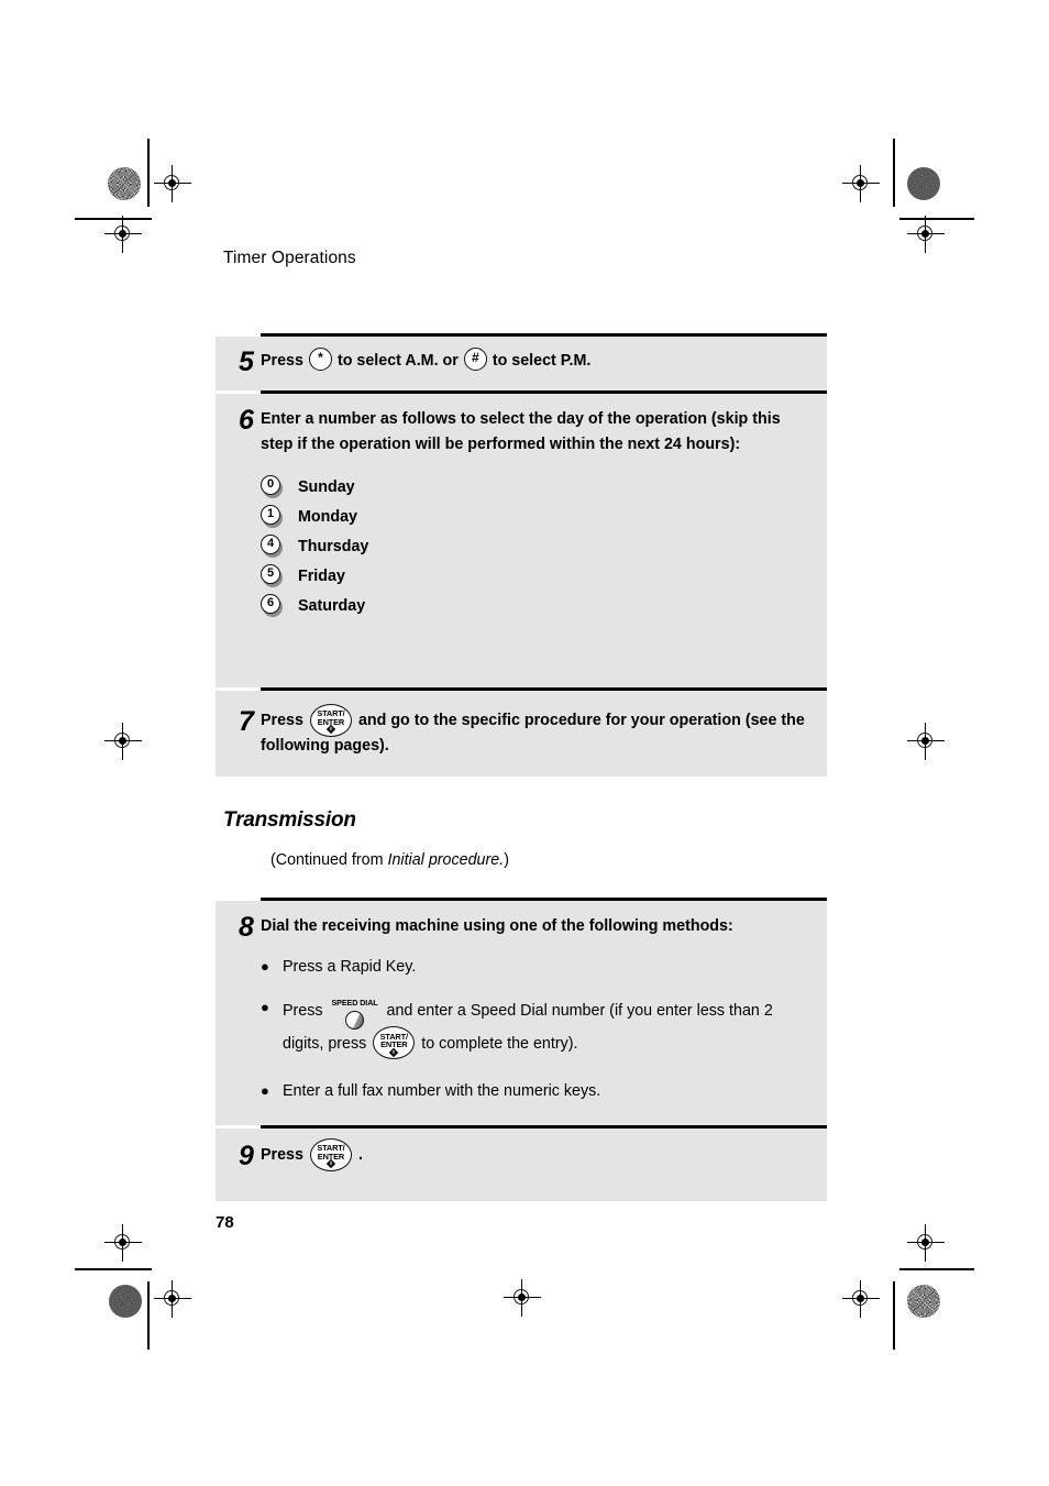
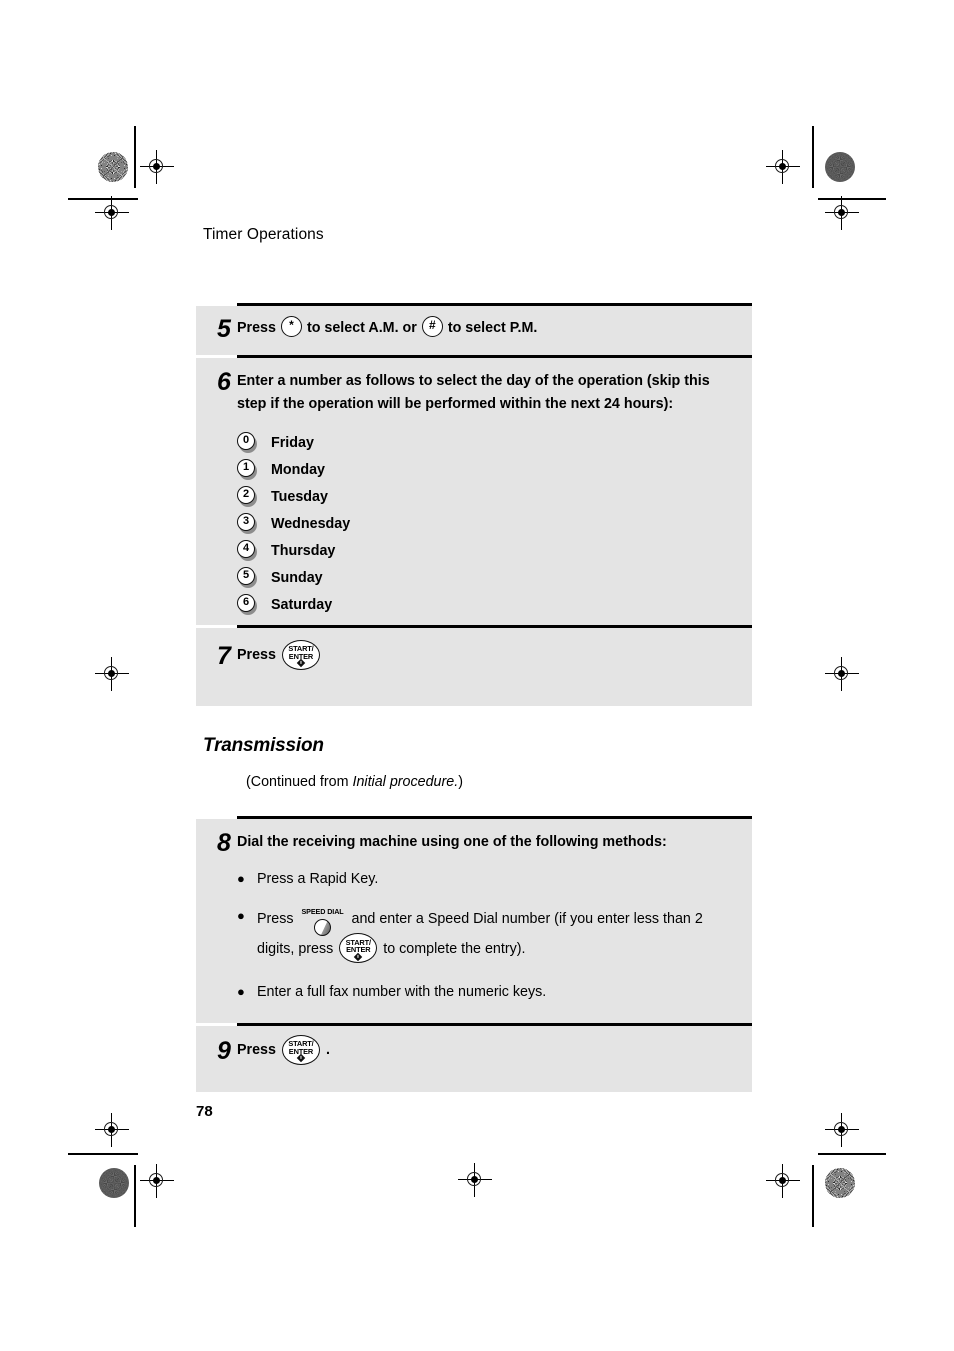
  Timer Operations
  5
  Press * to select A.M. or # to select P.M.
  6
  Enter a number as follows to select the day of the operation (skip this step if the operation will be performed within the next 24 hours):
  0
- Sunday
+ Friday
  1
  Monday
+ 2
+ Tuesday
+ 3
+ Wednesday
  4
  Thursday
  5
- Friday
+ Sunday
  6
  Saturday
  7
  Press
  START/
  ENTER
- and go to the specific procedure for your operation (see the following pages).
  Transmission
  (Continued from Initial procedure.)
  8
  Dial the receiving machine using one of the following methods:
  ●
  Press a Rapid Key.
  ●
  Press
  SPEED DIAL
  and enter a Speed Dial number (if you enter less than 2 digits, press
  START/
  ENTER
  to complete the entry).
  ●
  Enter a full fax number with the numeric keys.
  9
  Press
  START/
  ENTER
  .
  78
